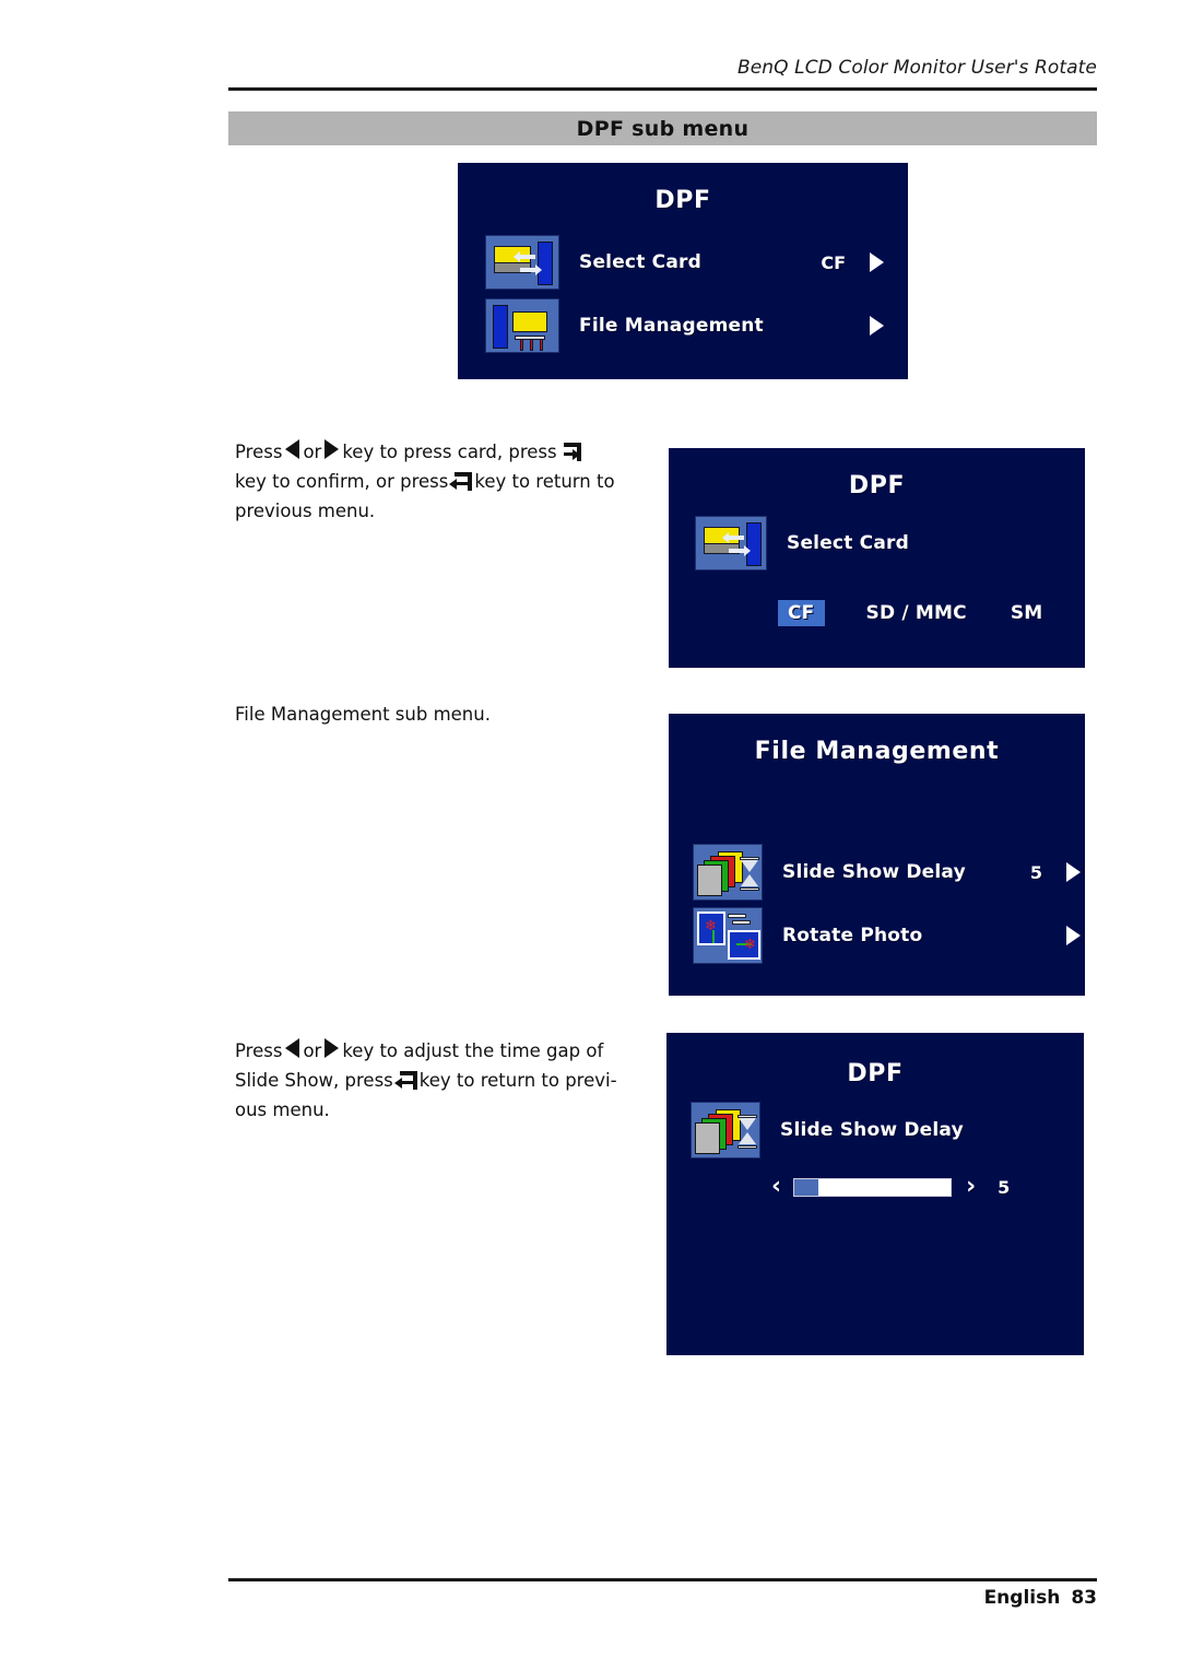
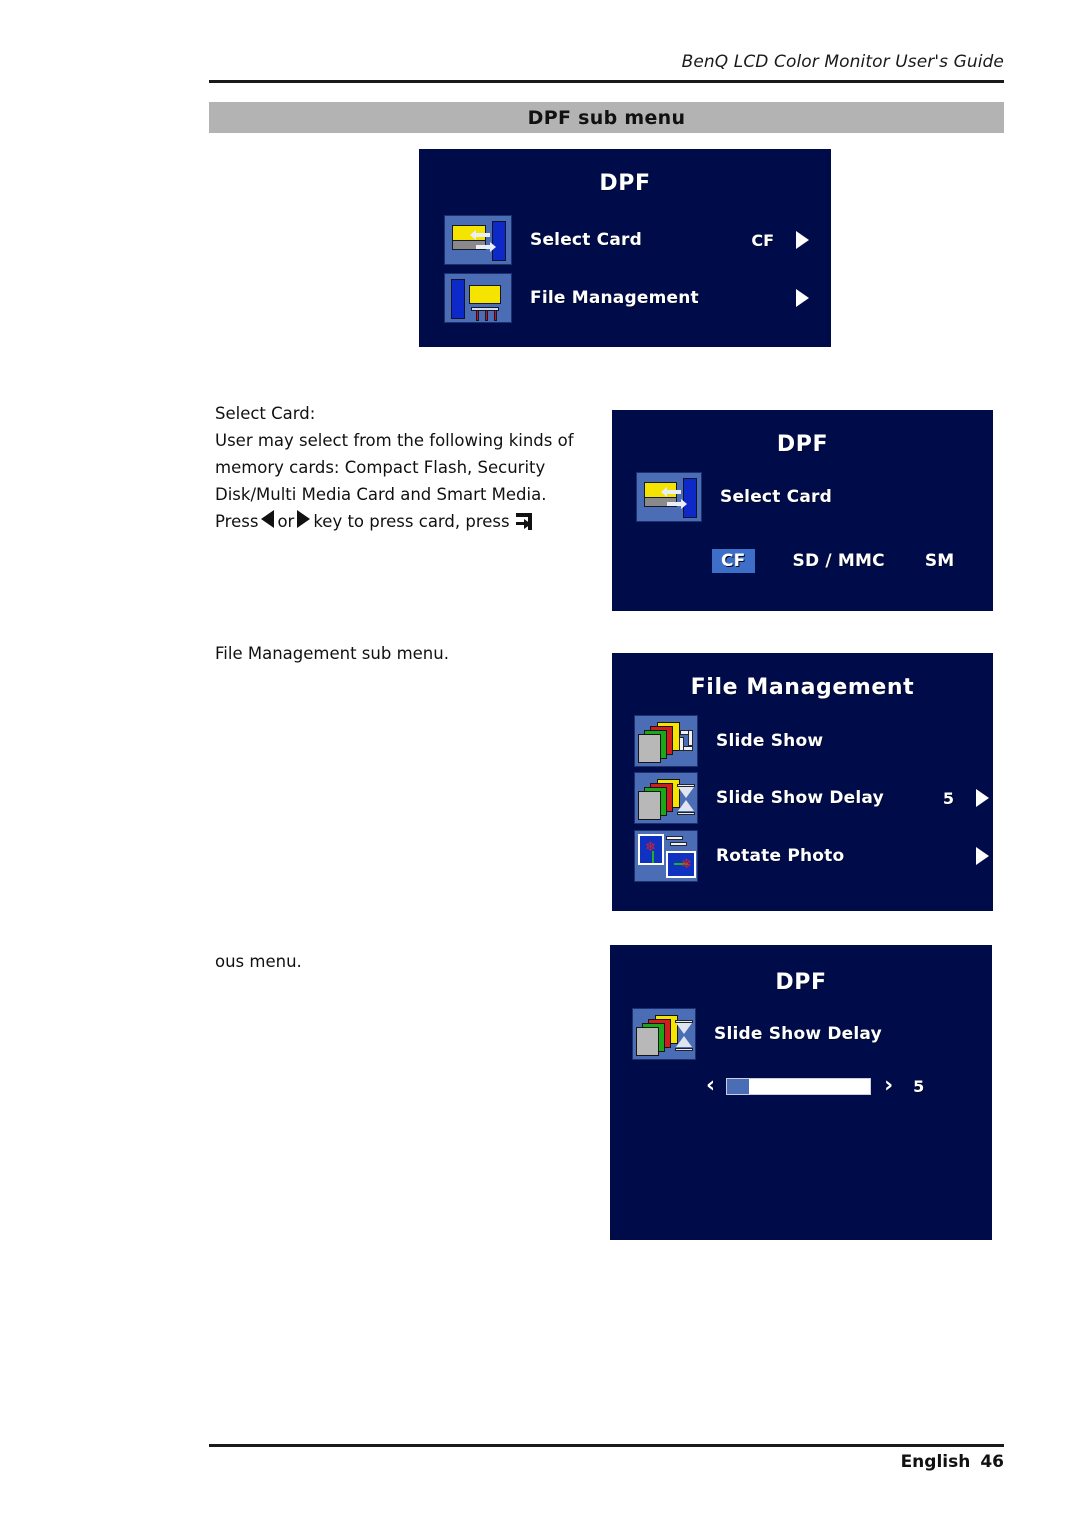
- BenQ LCD Color Monitor User's Rotate
+ BenQ LCD Color Monitor User's Guide
  DPF sub menu
  DPF
  Select Card
  CF
  File Management
  DPF
  Select Card
  CF
  SD / MMC
  SM
  File Management
+ Slide Show
  Slide Show Delay
  5
  ❄
  ❄
  Rotate Photo
  DPF
  Slide Show Delay
  ‹
  ›
  5
+ Select Card:
+ User may select from the following kinds of
+ memory cards: Compact Flash, Security
+ Disk/Multi Media Card and Smart Media.
  Press or key to press card, press
- key to confirm, or press key to return to
- previous menu.
  File Management sub menu.
- Press or key to adjust the time gap of
- Slide Show, press key to return to previ-
  ous menu.
- English 83
+ English 46
